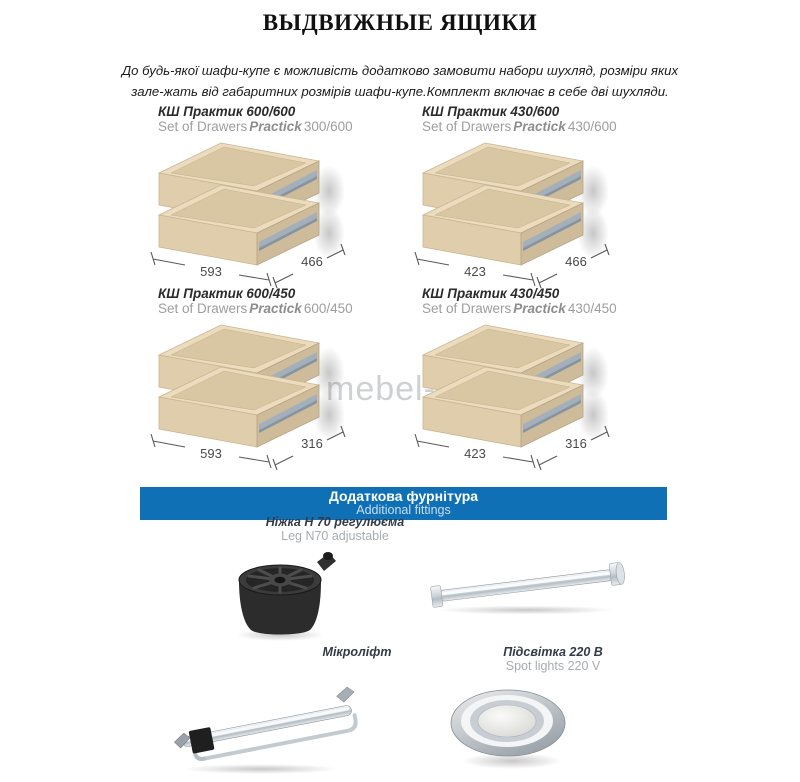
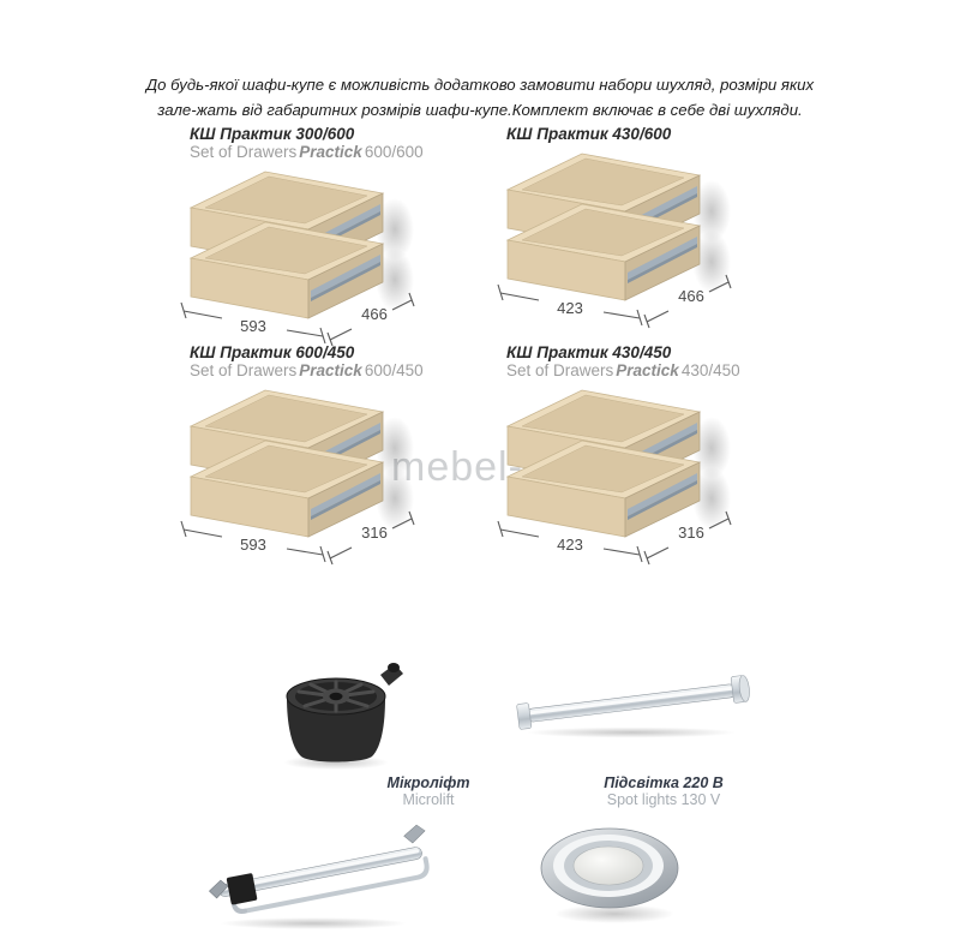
- ВЫДВИЖНЫЕ ЯЩИКИ
  До будь-якої шафи-купе є можливість додатково замовити набори шухляд, розміри яких зале-жать від габаритних розмірів шафи-купе.Комплект включає в себе дві шухляди.
- КШ Практик 600/600
+ КШ Практик 300/600
- Set of Drawers Practick 300/600
+ Set of Drawers Practick 600/600
  593
  466
  КШ Практик 430/600
- Set of Drawers Practick 430/600
  423
  466
  КШ Практик 600/450
  Set of Drawers Practick 600/450
  593
  316
  КШ Практик 430/450
  Set of Drawers Practick 430/450
  423
  316
- Додаткова фурнітура
- Additional fittings
- Ніжка Н 70 регулюєма
- Leg N70 adjustable
  Мікроліфт
+ Microlift
  Підсвітка 220 В
- Spot lights 220 V
+ Spot lights 130 V
